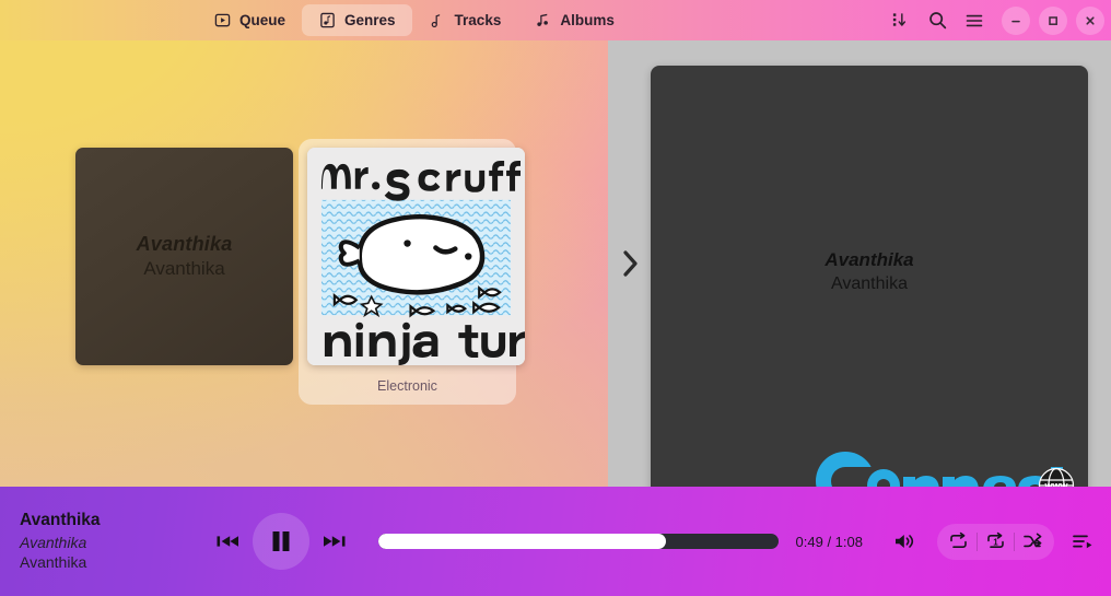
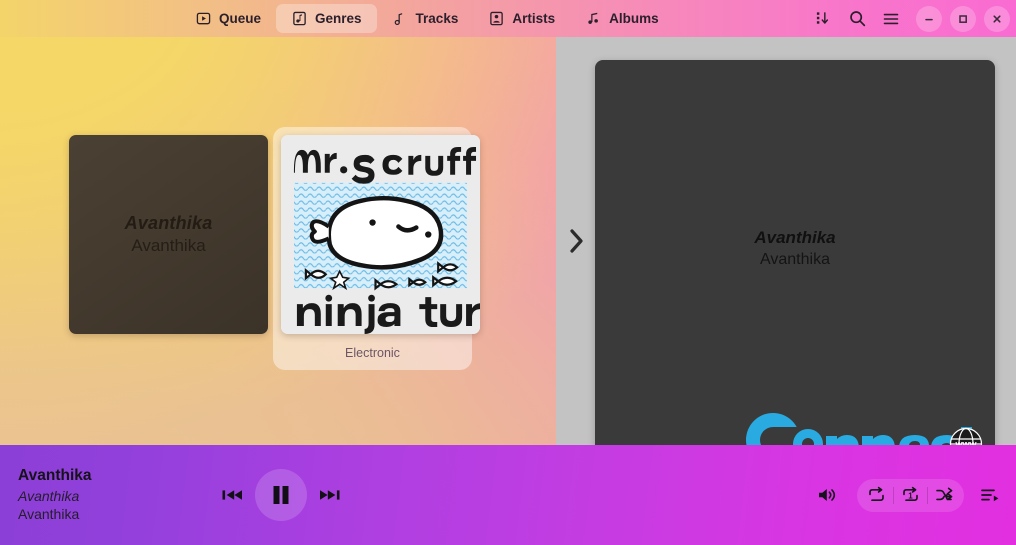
  Queue
  Genres
  Tracks
+ Artists
  Albums
  Avanthika
  Avanthika
  Electronic
  Avanthika
  Avanthika
  www
  Avanthika
  Avanthika
  Avanthika
- 0:49 / 1:08
  1
